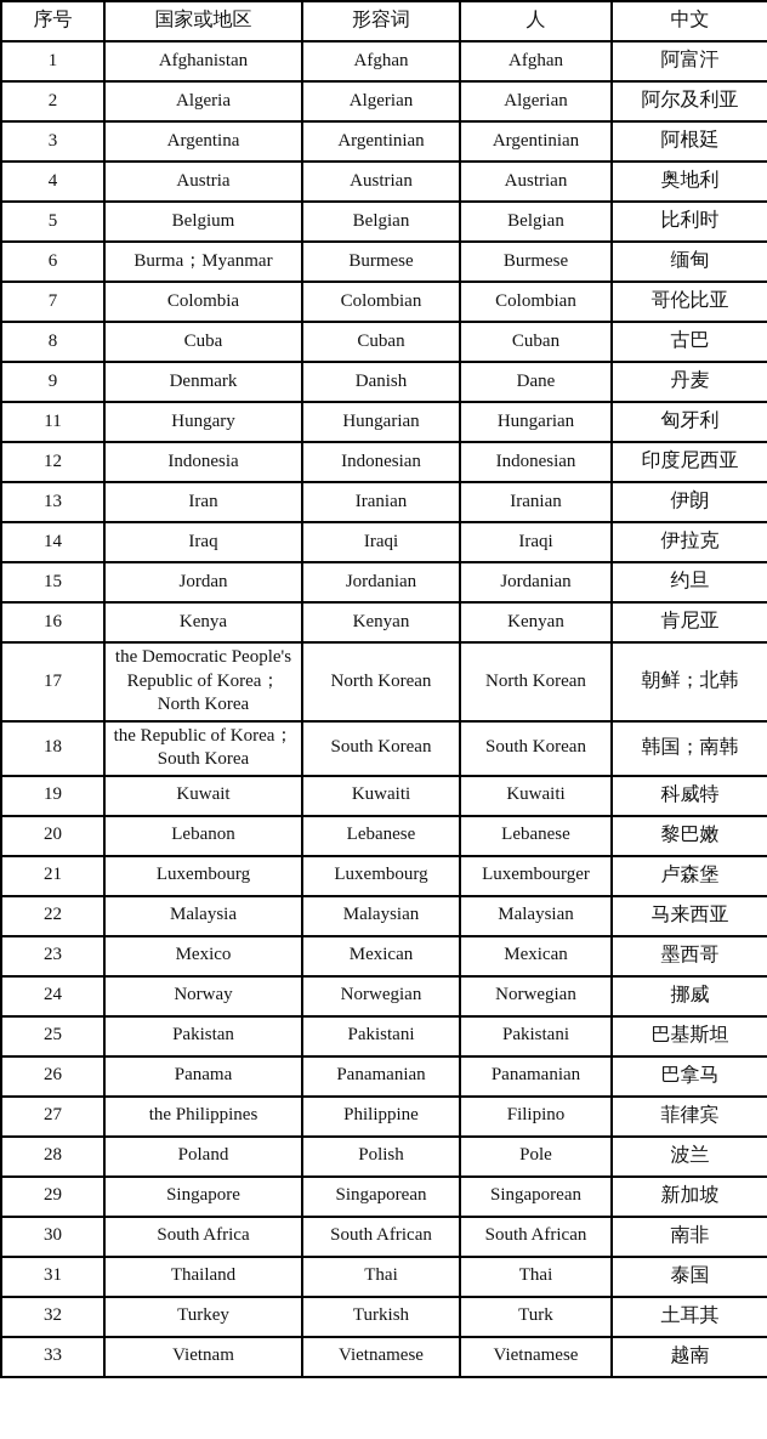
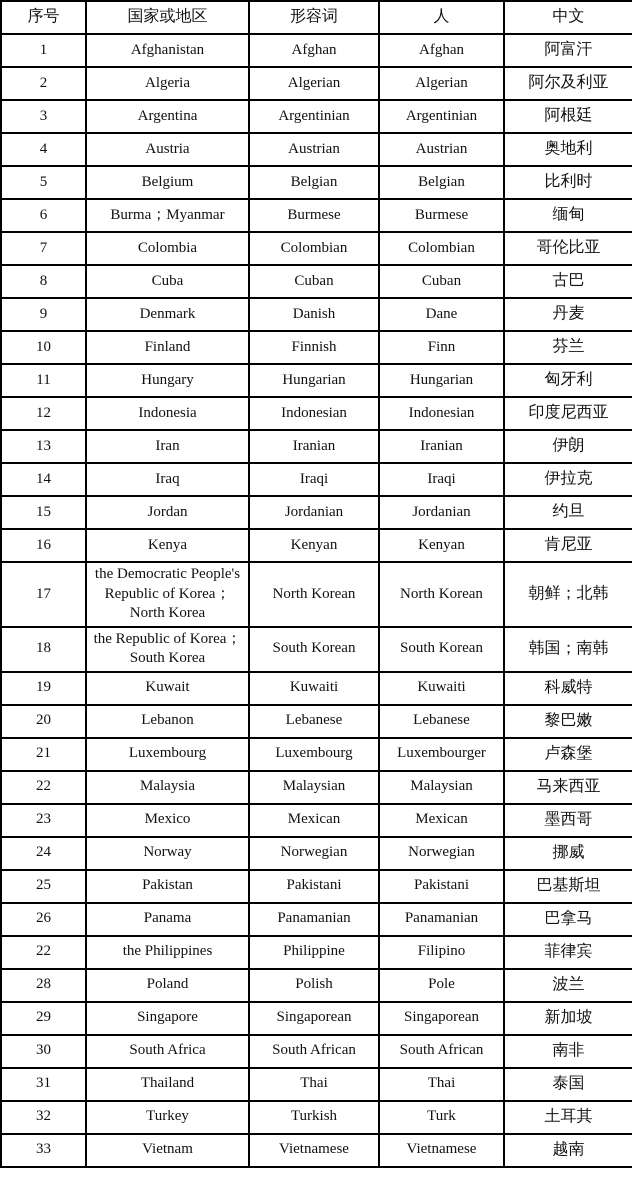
  序号	国家或地区	形容词	人	中文
  1	Afghanistan	Afghan	Afghan	阿富汗
  2	Algeria	Algerian	Algerian	阿尔及利亚
  3	Argentina	Argentinian	Argentinian	阿根廷
  4	Austria	Austrian	Austrian	奥地利
  5	Belgium	Belgian	Belgian	比利时
  6	Burma；Myanmar	Burmese	Burmese	缅甸
  7	Colombia	Colombian	Colombian	哥伦比亚
  8	Cuba	Cuban	Cuban	古巴
  9	Denmark	Danish	Dane	丹麦
+ 10	Finland	Finnish	Finn	芬兰
  11	Hungary	Hungarian	Hungarian	匈牙利
  12	Indonesia	Indonesian	Indonesian	印度尼西亚
  13	Iran	Iranian	Iranian	伊朗
  14	Iraq	Iraqi	Iraqi	伊拉克
  15	Jordan	Jordanian	Jordanian	约旦
  16	Kenya	Kenyan	Kenyan	肯尼亚
  17	the Democratic People's Republic of Korea； North Korea	North Korean	North Korean	朝鲜；北韩
  18	the Republic of Korea； South Korea	South Korean	South Korean	韩国；南韩
  19	Kuwait	Kuwaiti	Kuwaiti	科威特
  20	Lebanon	Lebanese	Lebanese	黎巴嫩
  21	Luxembourg	Luxembourg	Luxembourger	卢森堡
  22	Malaysia	Malaysian	Malaysian	马来西亚
  23	Mexico	Mexican	Mexican	墨西哥
  24	Norway	Norwegian	Norwegian	挪威
  25	Pakistan	Pakistani	Pakistani	巴基斯坦
  26	Panama	Panamanian	Panamanian	巴拿马
- 27	the Philippines	Philippine	Filipino	菲律宾
+ 22	the Philippines	Philippine	Filipino	菲律宾
  28	Poland	Polish	Pole	波兰
  29	Singapore	Singaporean	Singaporean	新加坡
  30	South Africa	South African	South African	南非
  31	Thailand	Thai	Thai	泰国
  32	Turkey	Turkish	Turk	土耳其
  33	Vietnam	Vietnamese	Vietnamese	越南
